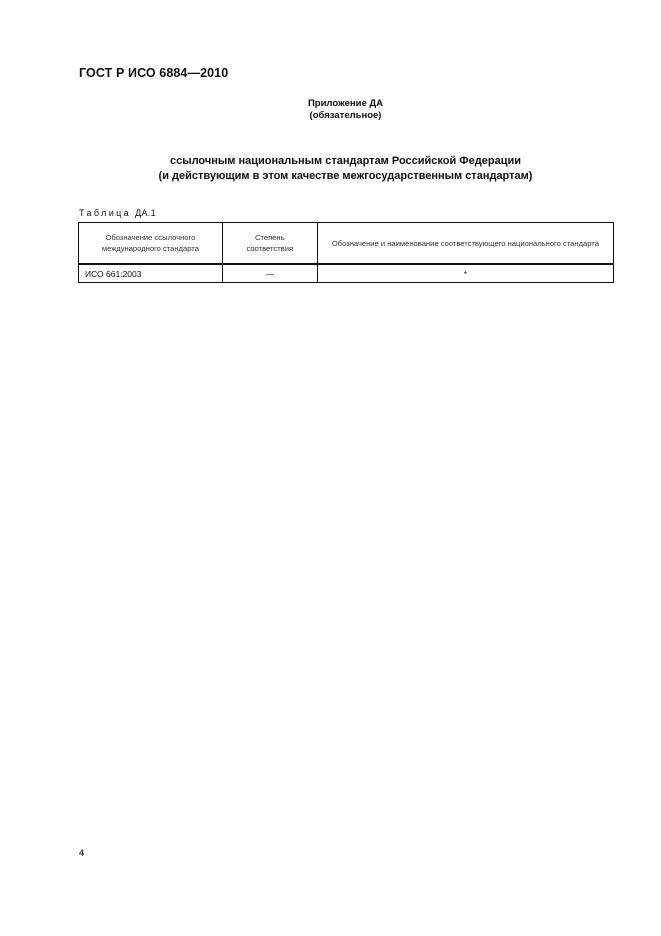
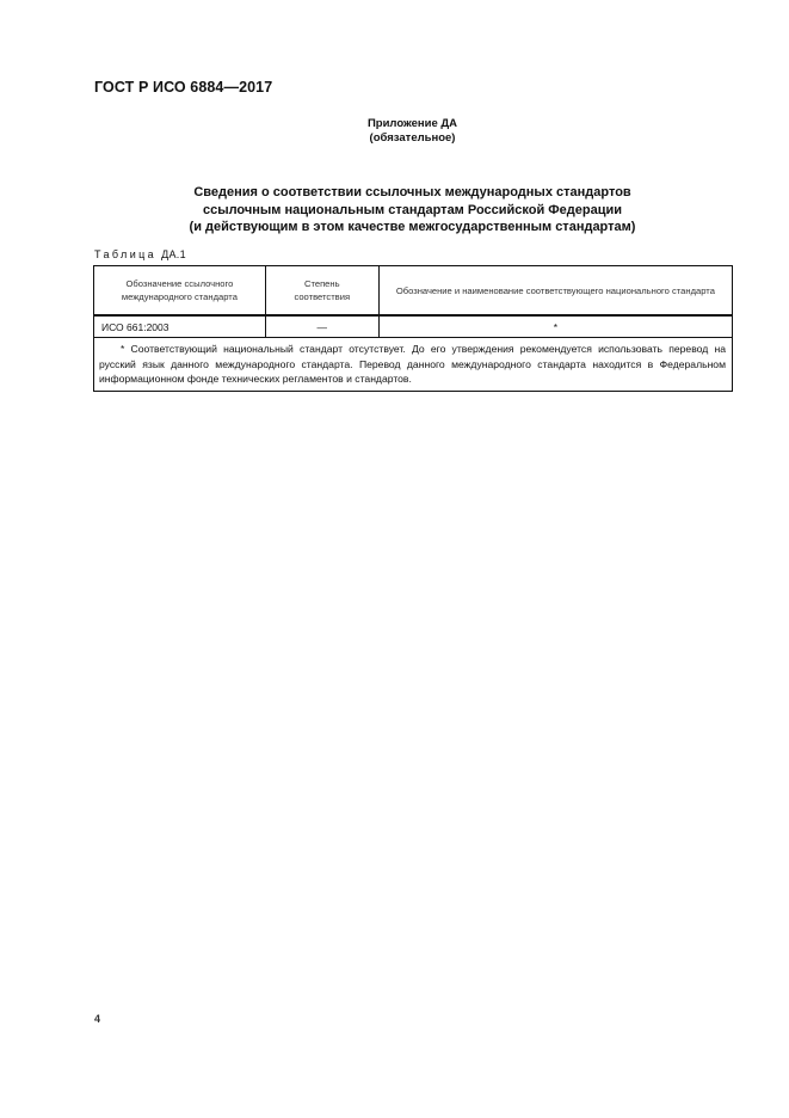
- ГОСТ Р ИСО 6884—2010
+ ГОСТ Р ИСО 6884—2017
  Приложение ДА
  (обязательное)
+ Сведения о соответствии ссылочных международных стандартов
  ссылочным национальным стандартам Российской Федерации
  (и действующим в этом качестве межгосударственным стандартам)
  Таблица ДА.1
  Обозначение ссылочного международного стандарта	Степень соответствия	Обозначение и наименование соответствующего национального стандарта
  ИСО 661:2003	—	*
+ * Соответствующий национальный стандарт отсутствует. До его утверждения рекомендуется использовать перевод на русский язык данного международного стандарта. Перевод данного международного стандарта находится в Федеральном информационном фонде технических регламентов и стандартов.
  4
